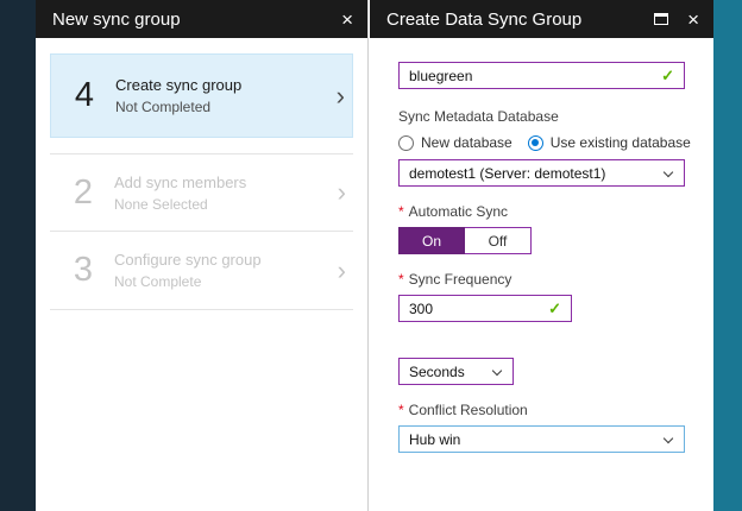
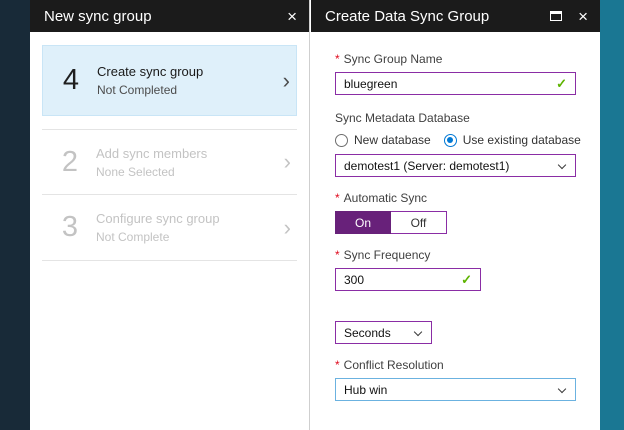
  New sync group
  ×
  4
  Create sync group
  Not Completed
  ›
  2
  Add sync members
  None Selected
  ›
  3
  Configure sync group
  Not Complete
  ›
  Create Data Sync Group
  ×
+ * Sync Group Name
  bluegreen
  ✓
  Sync Metadata Database
  New database
  Use existing database
  demotest1 (Server: demotest1)
  * Automatic Sync
  On
  Off
  * Sync Frequency
  300
  ✓
  Seconds
  * Conflict Resolution
  Hub win
